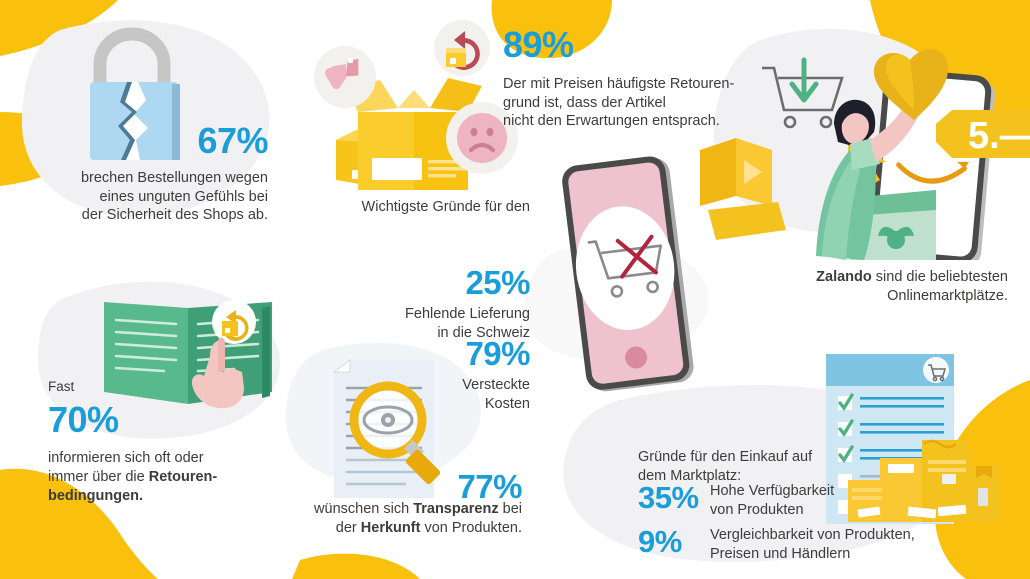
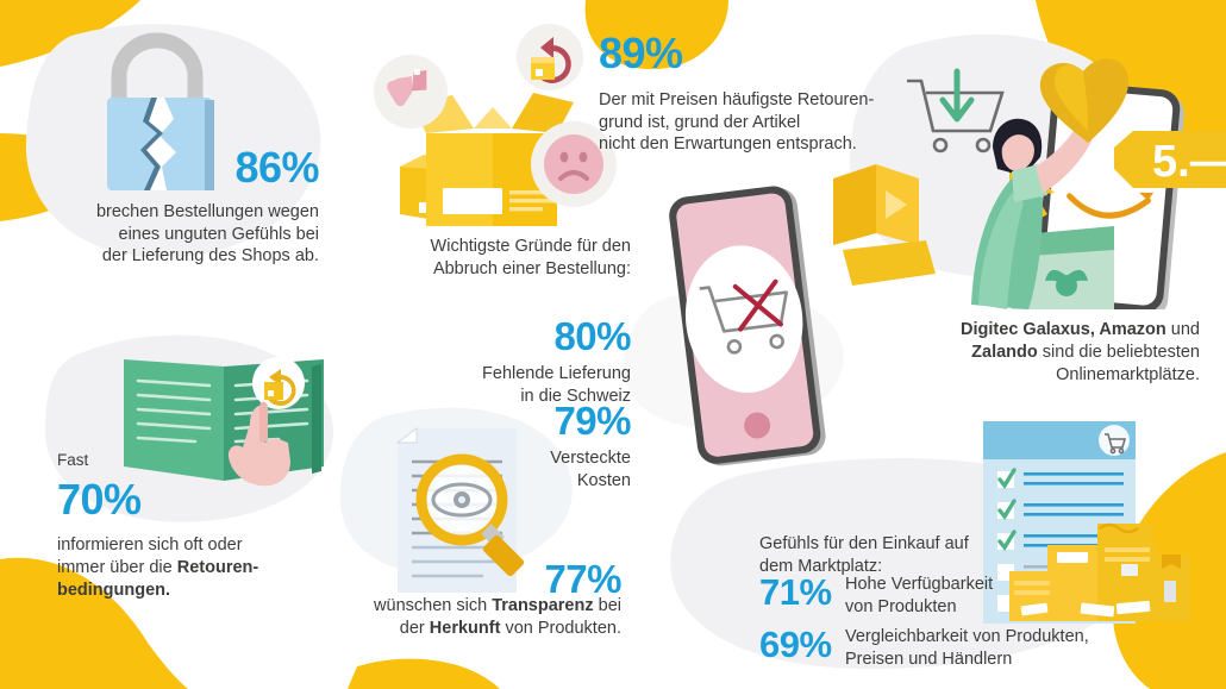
- 67%
+ 86%
  brechen Bestellungen wegen
  eines unguten Gefühls bei
- der Sicherheit des Shops ab.
+ der Lieferung des Shops ab.
  89%
  Der mit Preisen häufigste Retouren-
- grund ist, dass der Artikel
+ grund ist, grund der Artikel
  nicht den Erwartungen entsprach.
  Wichtigste Gründe für den
+ Abbruch einer Bestellung:
- 25%
+ 80%
  Fehlende Lieferung
  in die Schweiz
  79%
  Versteckte
  Kosten
  Fast
  70%
  informieren sich oft oder
  immer über die Retouren-
  bedingungen.
  77%
  wünschen sich Transparenz bei
  der Herkunft von Produkten.
  5.—
+ Digitec Galaxus, Amazon und
  Zalando sind die beliebtesten
  Onlinemarktplätze.
- Gründe für den Einkauf auf
+ Gefühls für den Einkauf auf
  dem Marktplatz:
- 35%
+ 71%
  Hohe Verfügbarkeit
  von Produkten
- 9%
+ 69%
  Vergleichbarkeit von Produkten,
  Preisen und Händlern
